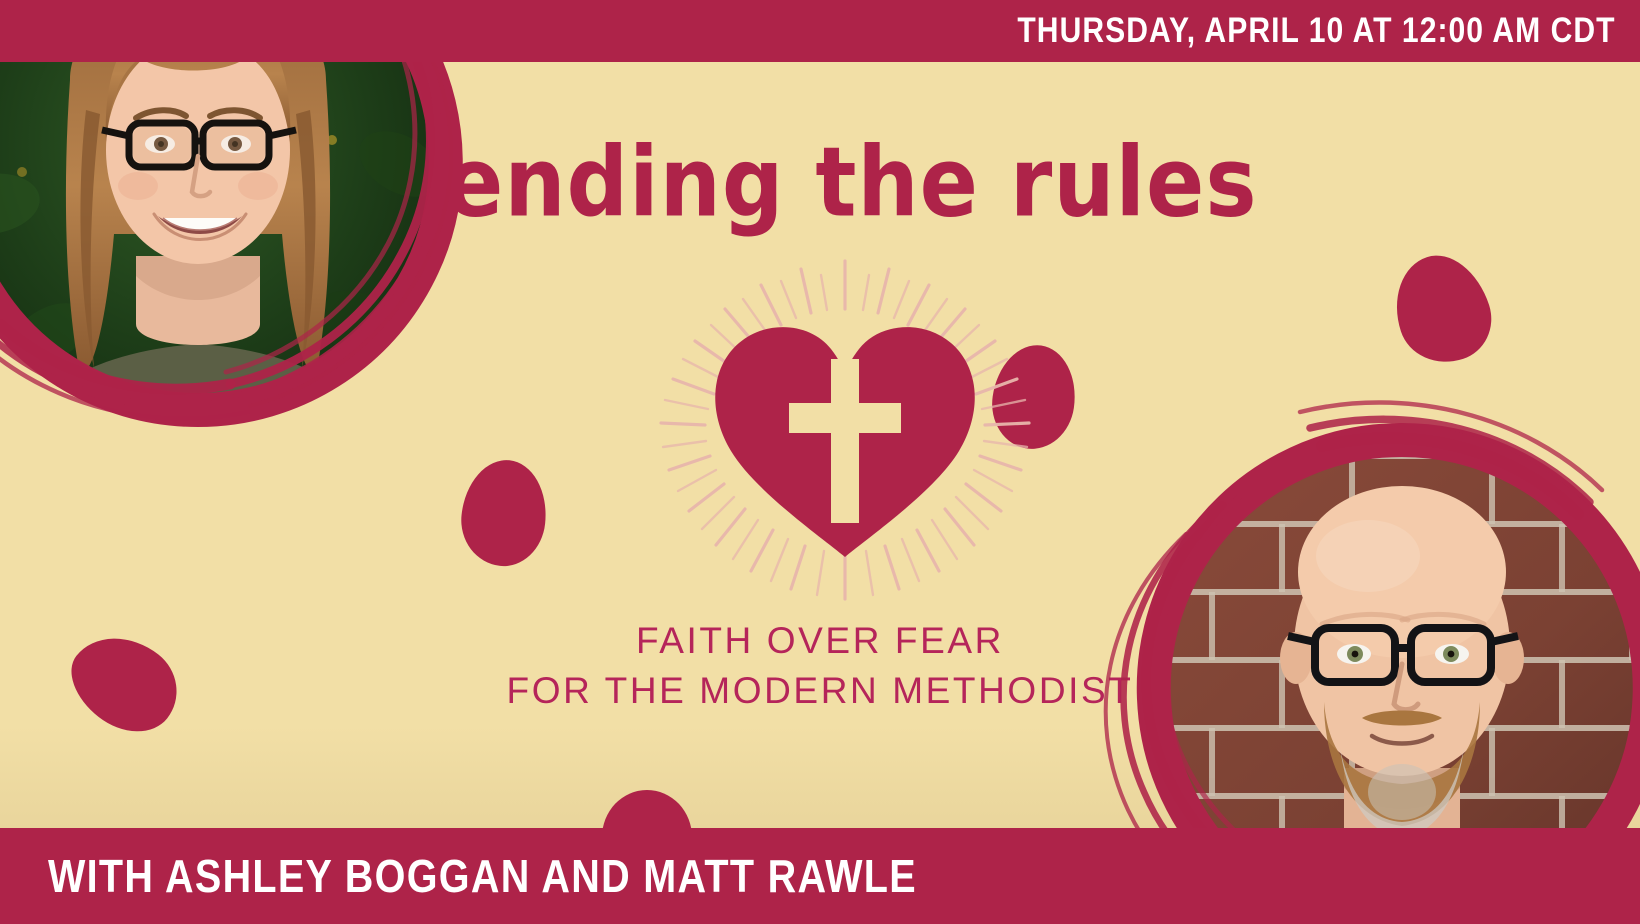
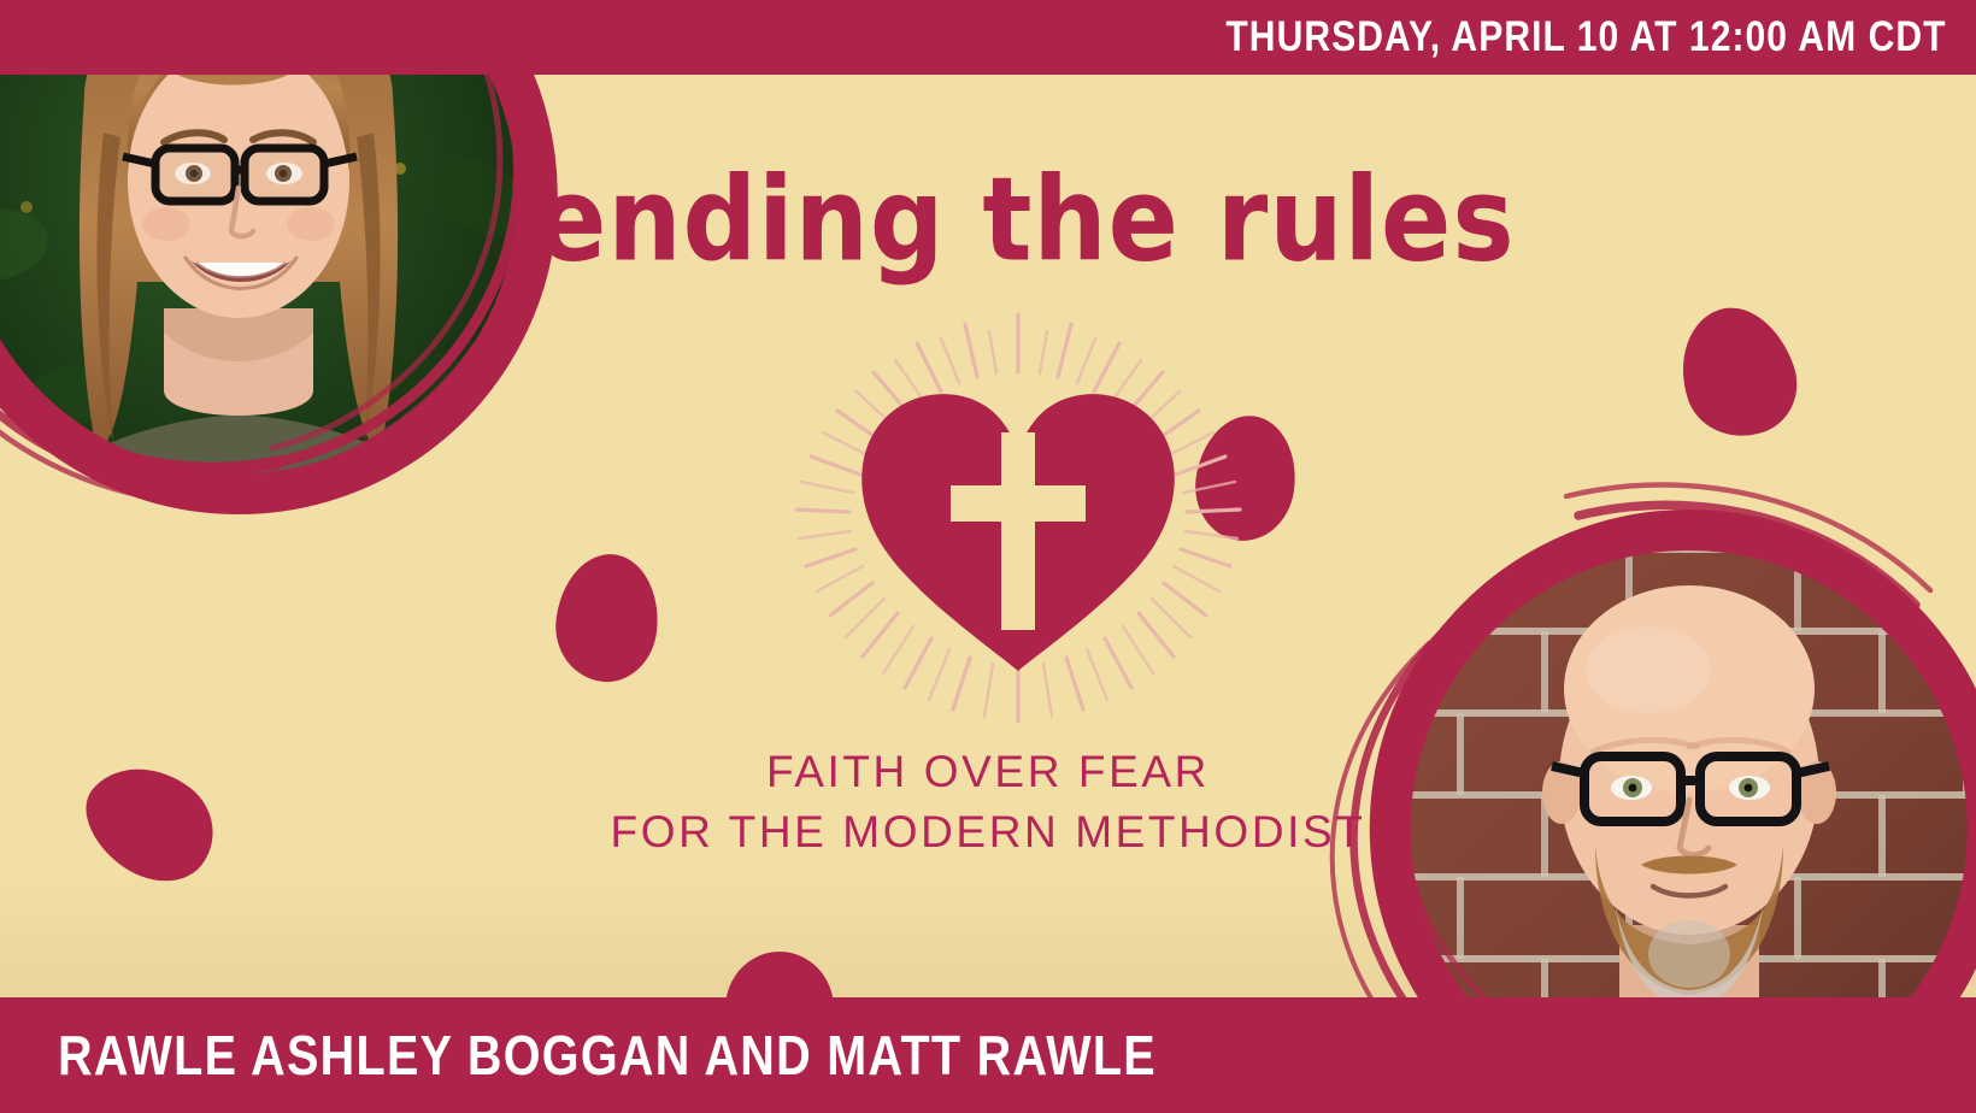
  ending the rules
  FAITH OVER FEAR
  FOR THE MODERN METHODIST
  THURSDAY, APRIL 10 AT 12:00 AM CDT
- WITH ASHLEY BOGGAN AND MATT RAWLE
+ RAWLE ASHLEY BOGGAN AND MATT RAWLE
